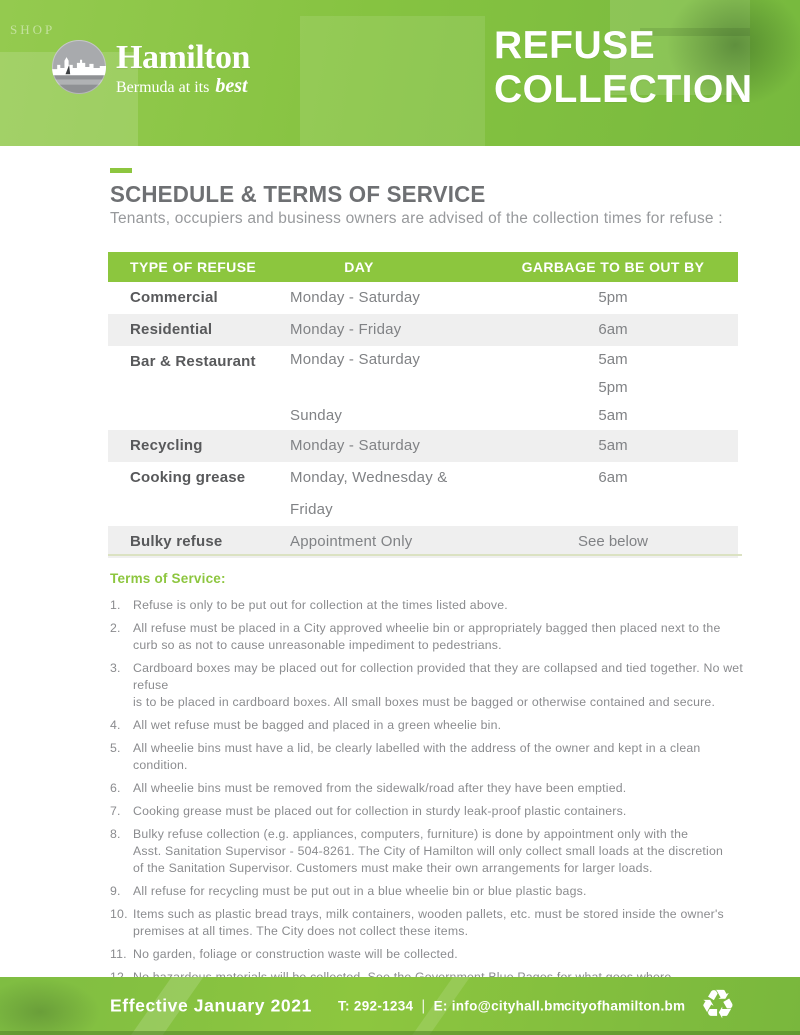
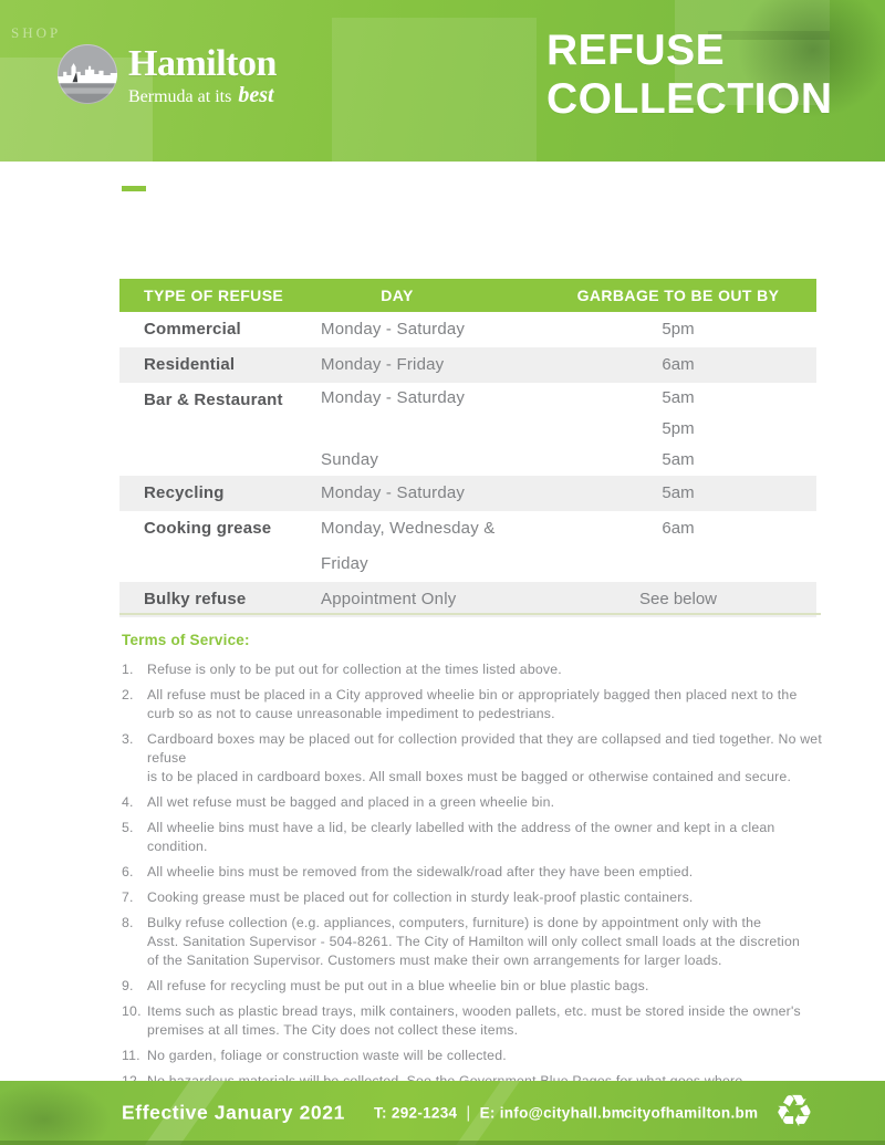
  SHOP
  Hamilton
  Bermuda at its
  best
  REFUSE
  COLLECTION
- SCHEDULE & TERMS OF SERVICE
- Tenants, occupiers and business owners are advised of the collection times for refuse :
  TYPE OF REFUSE
  DAY
  GARBAGE TO BE OUT BY
  Commercial
  Monday - Saturday
  5pm
  Residential
  Monday - Friday
  6am
  Bar & Restaurant
  Monday - Saturday
  5am
  5pm
  Sunday
  5am
  Recycling
  Monday - Saturday
  5am
  Cooking grease
  Monday, Wednesday & Friday
  6am
  Bulky refuse
  Appointment Only
  See below
  Terms of Service:
  1.
  Refuse is only to be put out for collection at the times listed above.
  2.
  All refuse must be placed in a City approved wheelie bin or appropriately bagged then placed next to the
  curb so as not to cause unreasonable impediment to pedestrians.
  3.
  Cardboard boxes may be placed out for collection provided that they are collapsed and tied together. No wet refuse
  is to be placed in cardboard boxes. All small boxes must be bagged or otherwise contained and secure.
  4.
  All wet refuse must be bagged and placed in a green wheelie bin.
  5.
  All wheelie bins must have a lid, be clearly labelled with the address of the owner and kept in a clean condition.
  6.
  All wheelie bins must be removed from the sidewalk/road after they have been emptied.
  7.
  Cooking grease must be placed out for collection in sturdy leak-proof plastic containers.
  8.
  Bulky refuse collection (e.g. appliances, computers, furniture) is done by appointment only with the
  Asst. Sanitation Supervisor - 504-8261. The City of Hamilton will only collect small loads at the discretion
  of the Sanitation Supervisor. Customers must make their own arrangements for larger loads.
  9.
  All refuse for recycling must be put out in a blue wheelie bin or blue plastic bags.
  10.
  Items such as plastic bread trays, milk containers, wooden pallets, etc. must be stored inside the owner's
  premises at all times. The City does not collect these items.
  11.
  No garden, foliage or construction waste will be collected.
  Effective January 2021
  T: 292-1234
  |
  E: info@cityhall.bm
  cityofhamilton.bm
  ♻
